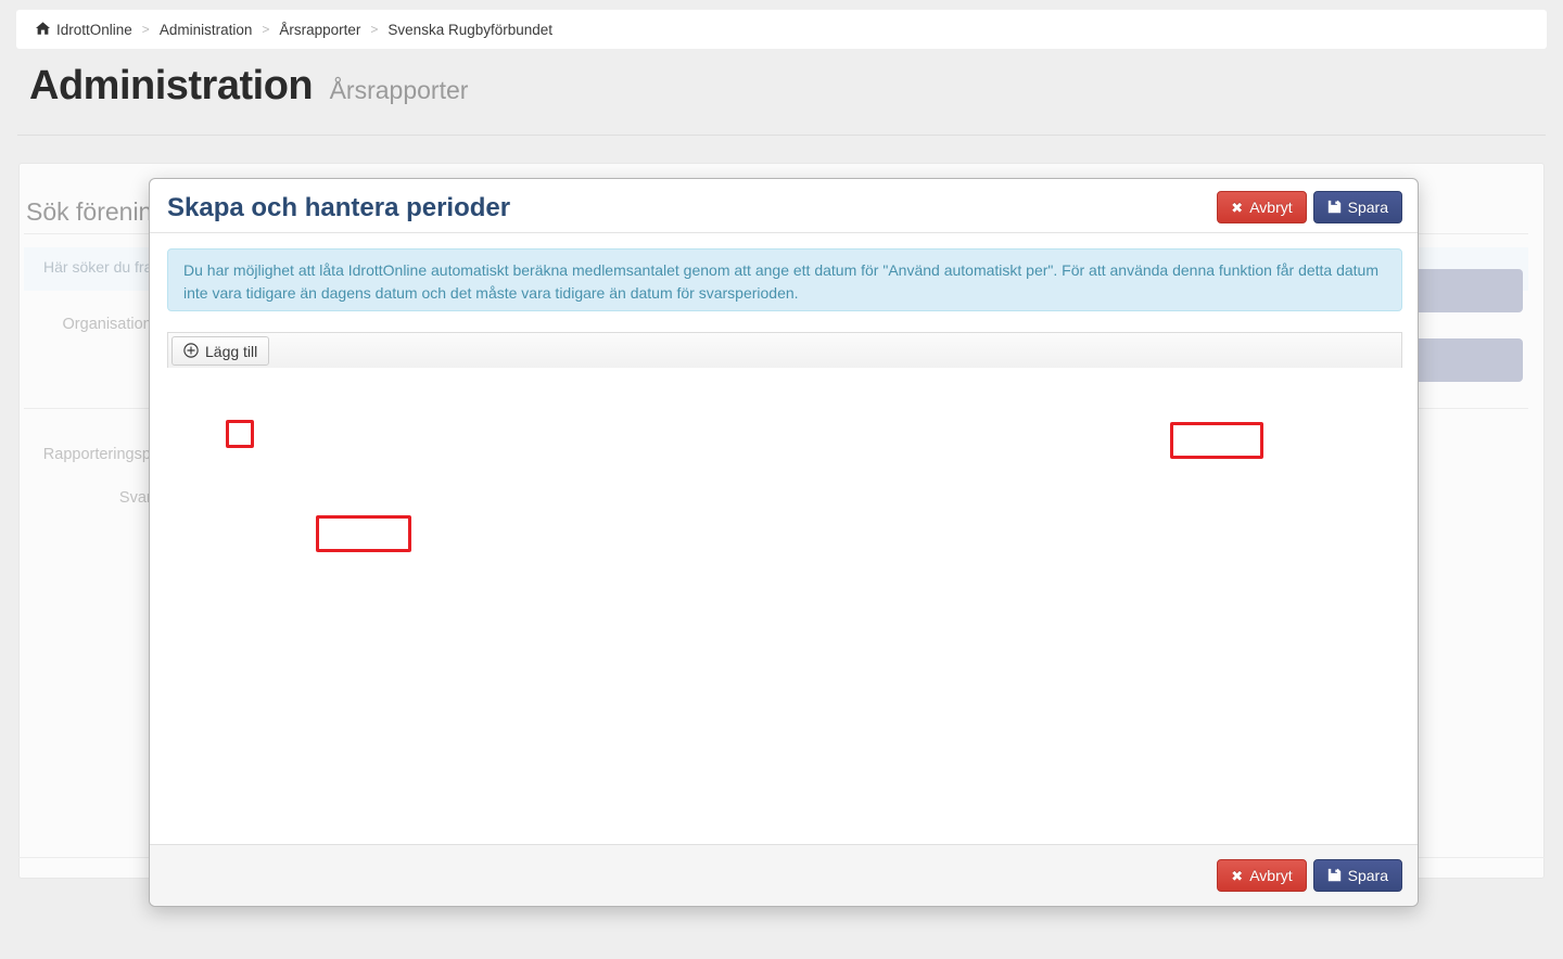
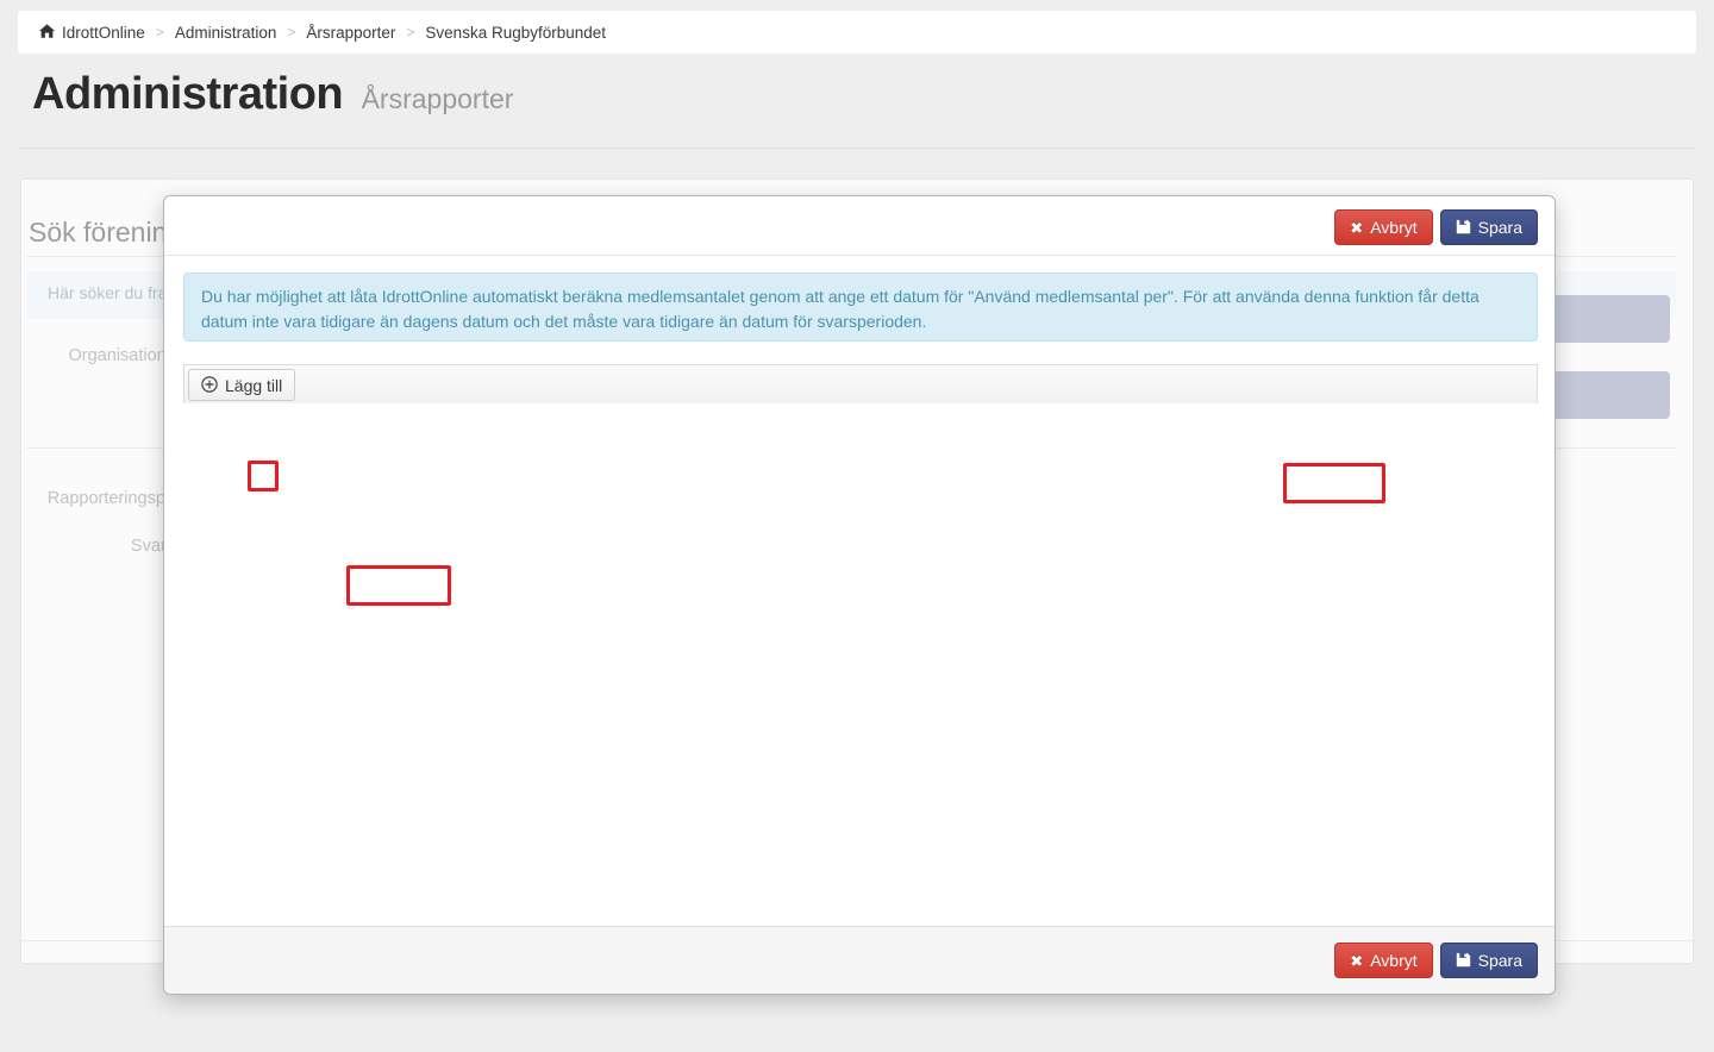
  IdrottOnline
  >
  Administration
  >
  Årsrapporter
  >
  Svenska Rugbyförbundet
  Administration Årsrapporter
  Sök förenin
  Här söker du fr
  Organisation
  Rapporteringsp
- Skapa och hantera perioder
  ✖
  Avbryt
  Spara
- Du har möjlighet att låta IdrottOnline automatiskt beräkna medlemsantalet genom att ange ett datum för "Använd automatiskt per". För att använda denna funktion får detta datum inte vara tidigare än dagens datum och det måste vara tidigare än datum för svarsperioden.
+ Du har möjlighet att låta IdrottOnline automatiskt beräkna medlemsantalet genom att ange ett datum för "Använd medlemsantal per". För att använda denna funktion får detta datum inte vara tidigare än dagens datum och det måste vara tidigare än datum för svarsperioden.
  Lägg till
  ✖
  Avbryt
  Spara
